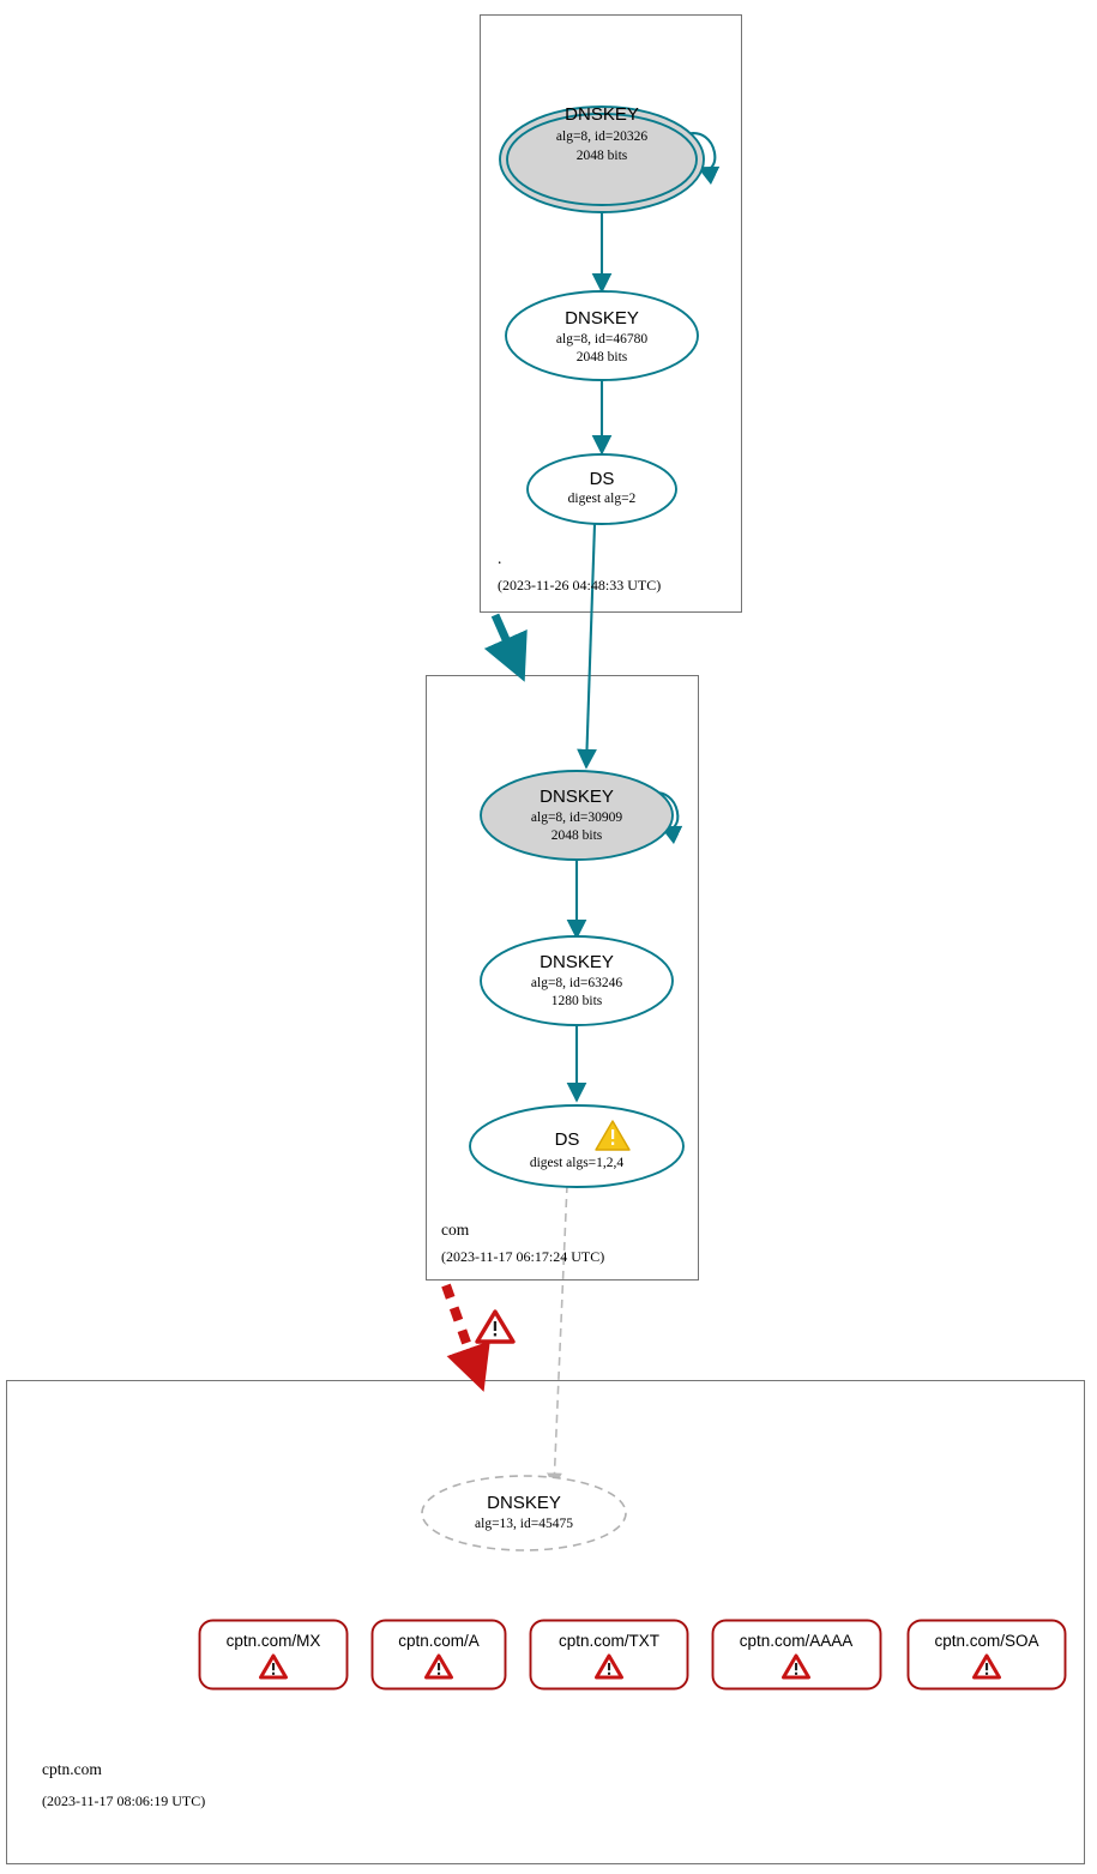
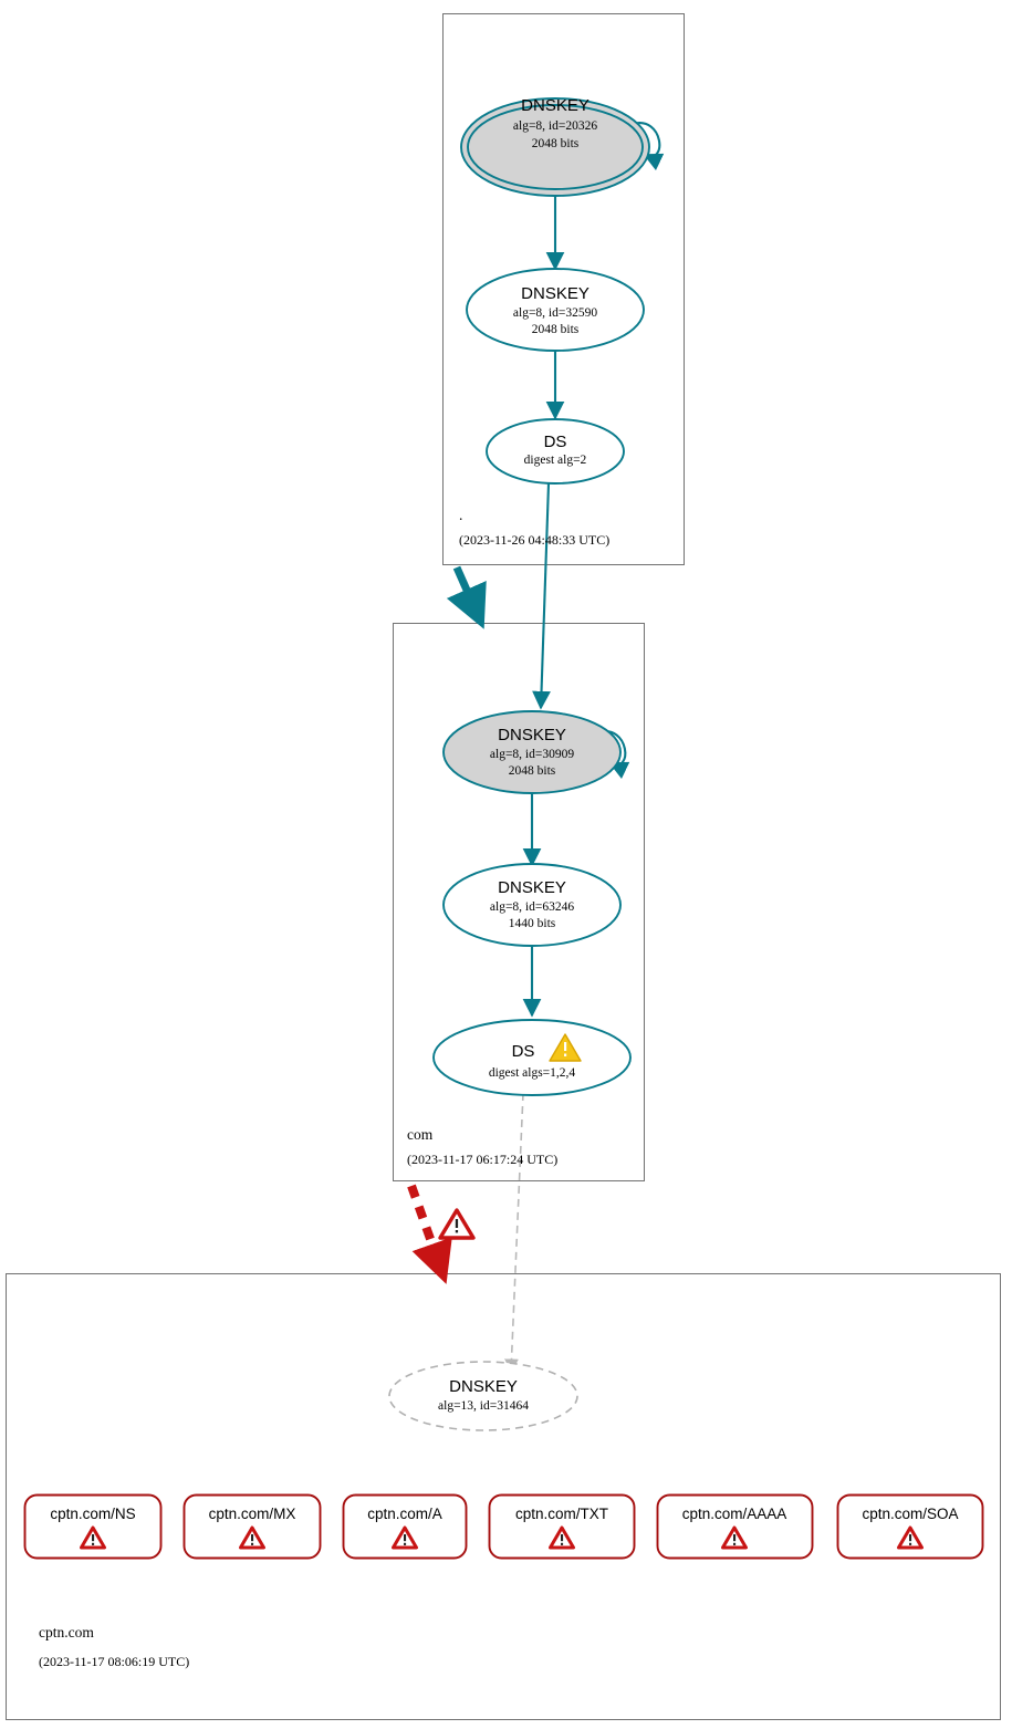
  DNSKEY
  alg=8, id=20326
  2048 bits
  DNSKEY
- alg=8, id=46780
+ alg=8, id=32590
  2048 bits
  DS
  digest alg=2
  .
  (2023-11-26 04:48:33 UTC)
  DNSKEY
  alg=8, id=30909
  2048 bits
  DNSKEY
  alg=8, id=63246
- 1280 bits
+ 1440 bits
  DS
  digest algs=1,2,4
  com
  (2023-11-17 06:17:24 UTC)
  DNSKEY
- alg=13, id=45475
+ alg=13, id=31464
+ cptn.com/NS
  cptn.com/MX
  cptn.com/A
  cptn.com/TXT
  cptn.com/AAAA
  cptn.com/SOA
  cptn.com
  (2023-11-17 08:06:19 UTC)
